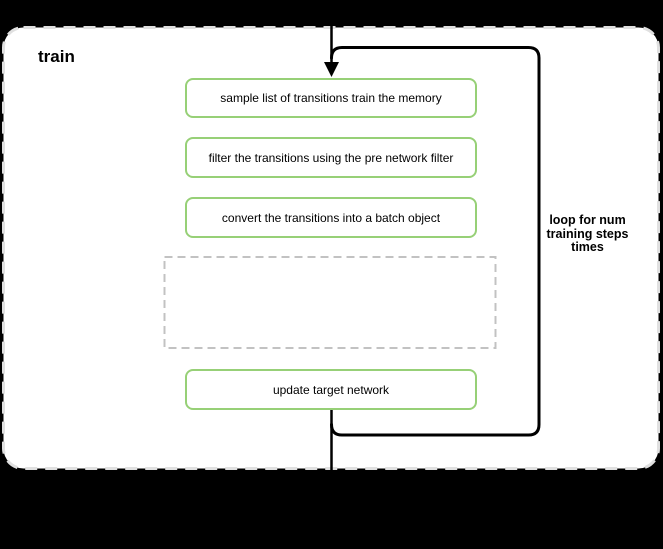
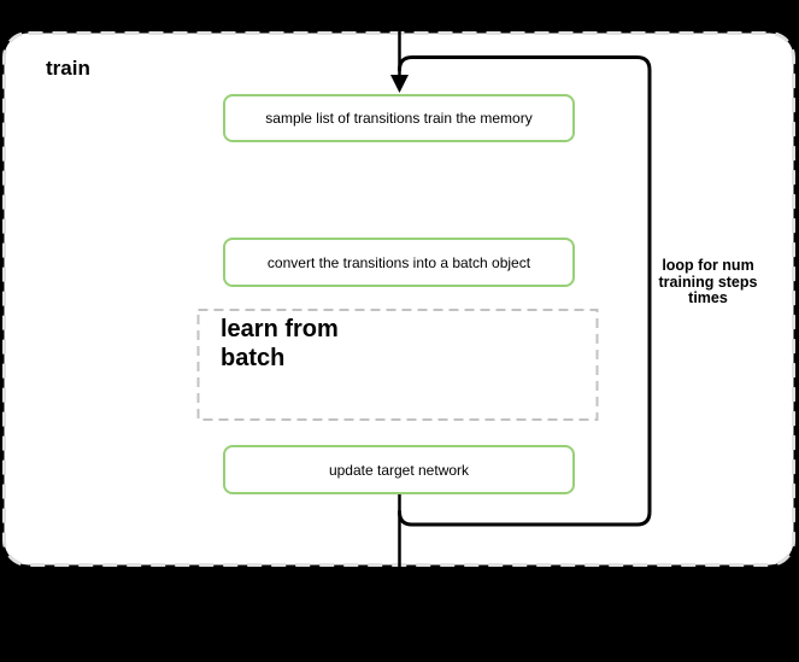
  train
  sample list of transitions train the memory
- filter the transitions using the pre network filter
  convert the transitions into a batch object
+ learn from
+ batch
  update target network
  loop for num
  training steps
  times
